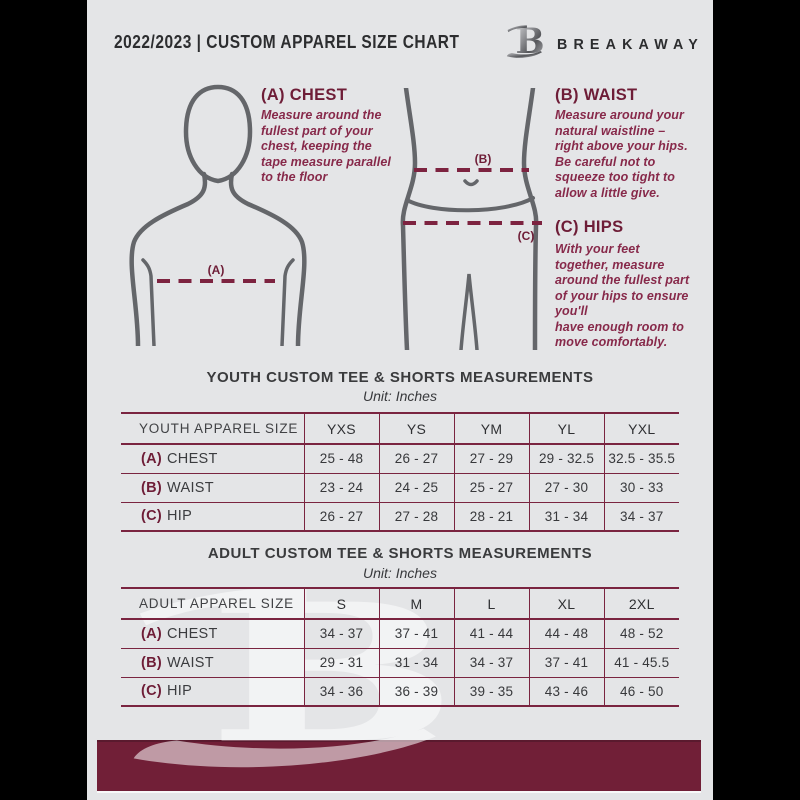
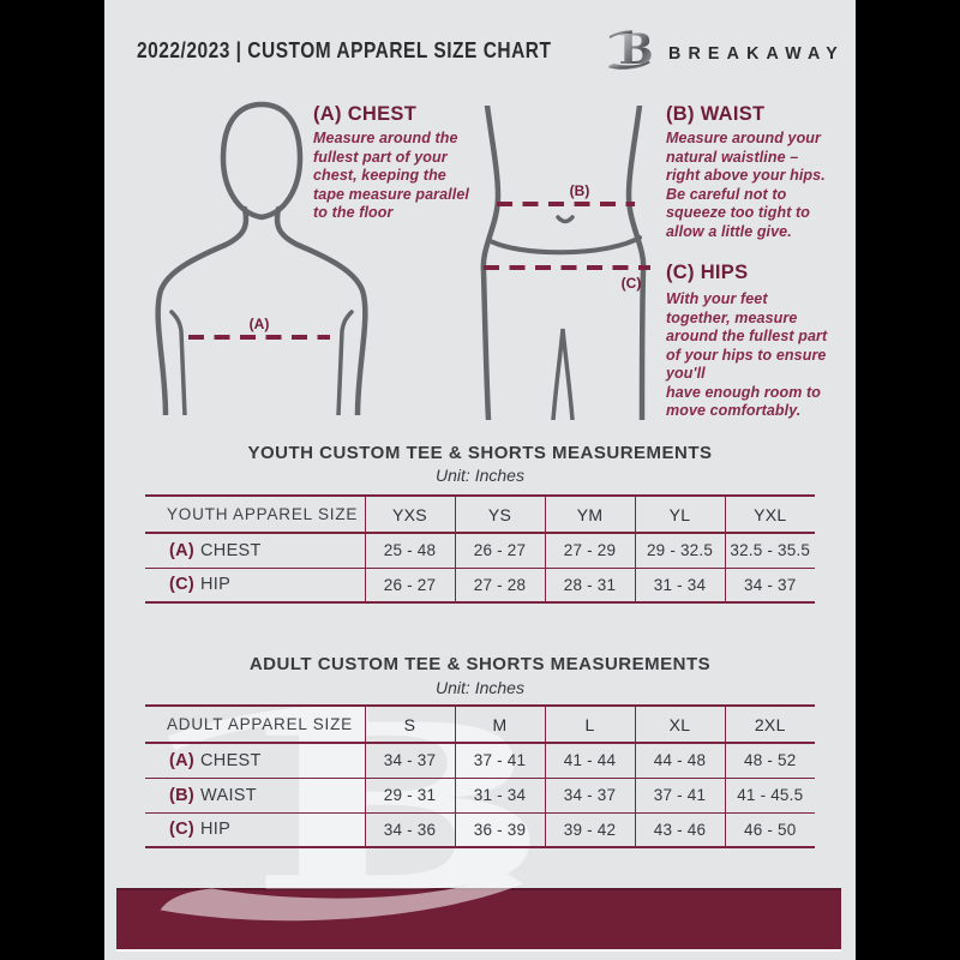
  2022/2023 | CUSTOM APPAREL SIZE CHART
  B
  BREAKAWAY
  (A)
  (B)
  (C)
  (A) CHEST
  Measure around the
  fullest part of your
  chest, keeping the
  tape measure parallel
  to the floor
  (B) WAIST
  Measure around your
  natural waistline –
  right above your hips.
  Be careful not to
  squeeze too tight to
  allow a little give.
  (C) HIPS
  With your feet
  together, measure
  around the fullest part
  of your hips to ensure
  you'll
  have enough room to
  move comfortably.
  YOUTH CUSTOM TEE & SHORTS MEASUREMENTS
  Unit: Inches
  YOUTH APPAREL SIZE	YXS	YS	YM	YL	YXL
  (A) CHEST	25 - 48	26 - 27	27 - 29	29 - 32.5	32.5 - 35.5
- (B) WAIST	23 - 24	24 - 25	25 - 27	27 - 30	30 - 33
- (C) HIP	26 - 27	27 - 28	28 - 21	31 - 34	34 - 37
+ (C) HIP	26 - 27	27 - 28	28 - 31	31 - 34	34 - 37
  B
  ADULT CUSTOM TEE & SHORTS MEASUREMENTS
  Unit: Inches
  ADULT APPAREL SIZE	S	M	L	XL	2XL
  (A) CHEST	34 - 37	37 - 41	41 - 44	44 - 48	48 - 52
  (B) WAIST	29 - 31	31 - 34	34 - 37	37 - 41	41 - 45.5
- (C) HIP	34 - 36	36 - 39	39 - 35	43 - 46	46 - 50
+ (C) HIP	34 - 36	36 - 39	39 - 42	43 - 46	46 - 50
